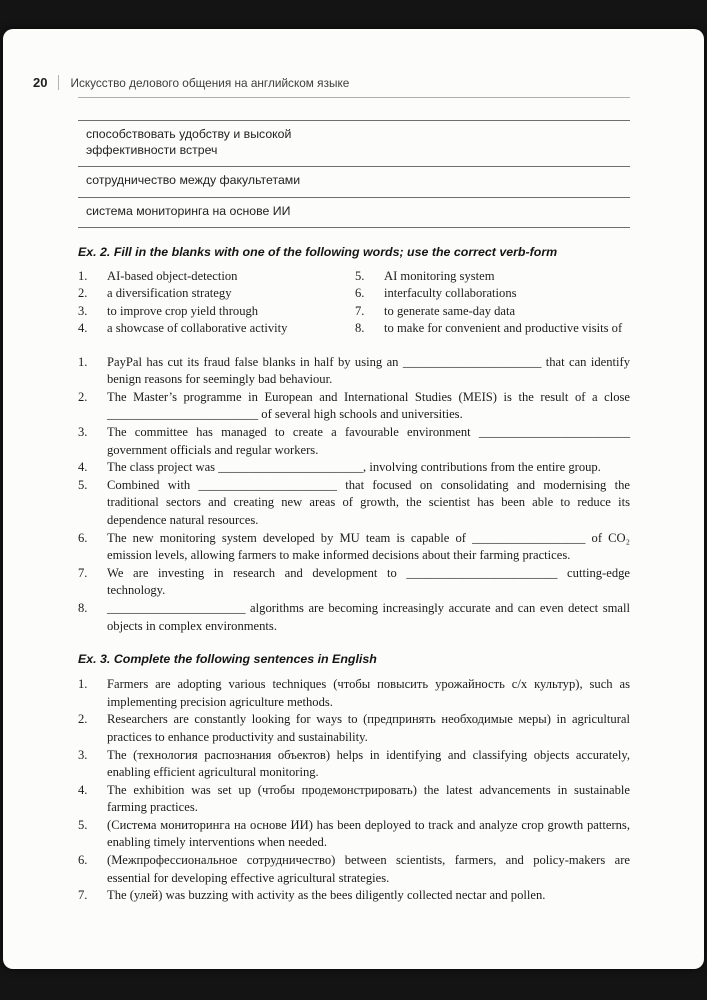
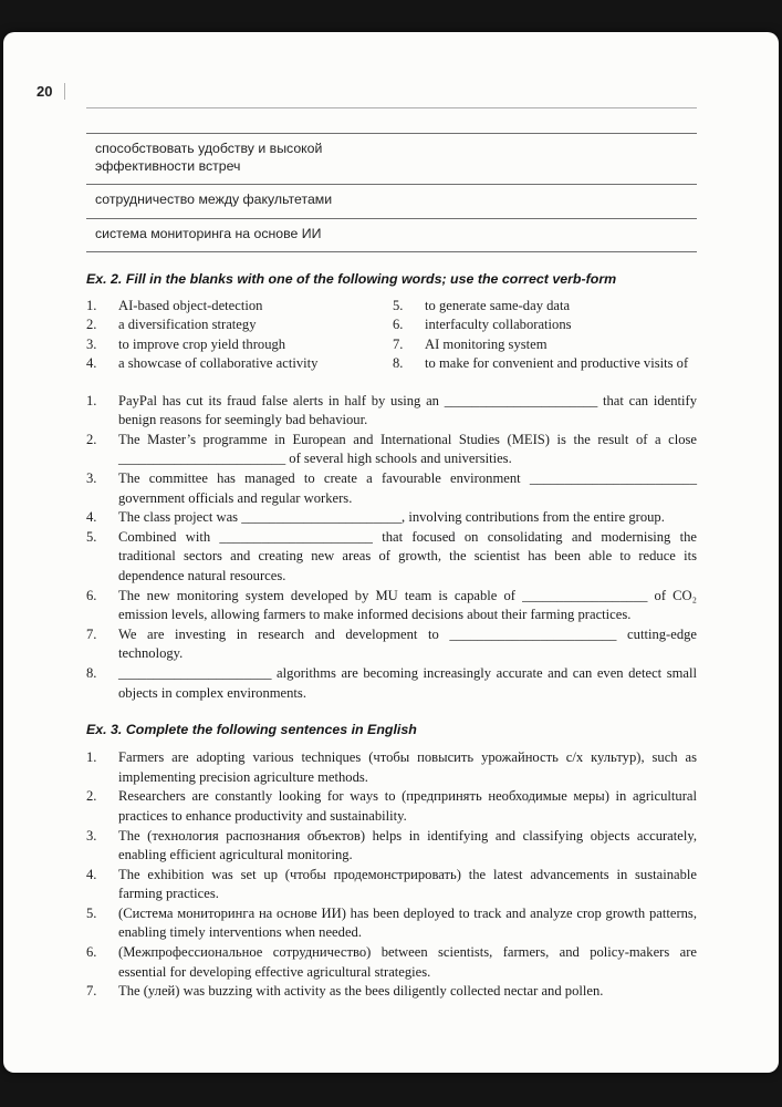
  20
- Искусство делового общения на английском языке
  способствовать удобству и высокой эффективности встреч
  сотрудничество между факультетами
  система мониторинга на основе ИИ
  Ex. 2. Fill in the blanks with one of the following words; use the correct verb-form
  1.
  AI-based object-detection
  5.
- AI monitoring system
+ to generate same-day data
  2.
  a diversification strategy
  6.
  interfaculty collaborations
  3.
  to improve crop yield through
  7.
- to generate same-day data
+ AI monitoring system
  4.
  a showcase of collaborative activity
  8.
  to make for convenient and productive visits of
  1.
- PayPal has cut its fraud false blanks in half by using an ______________________ that can identify benign reasons for seemingly bad behaviour.
+ PayPal has cut its fraud false alerts in half by using an ______________________ that can identify benign reasons for seemingly bad behaviour.
  2.
  The Master’s programme in European and International Studies (MEIS) is the result of a close ________________________ of several high schools and universities.
  3.
  The committee has managed to create a favourable environment ________________________ government officials and regular workers.
  4.
  The class project was _______________________, involving contributions from the entire group.
  5.
  Combined with ______________________ that focused on consolidating and modernising the traditional sectors and creating new areas of growth, the scientist has been able to reduce its dependence natural resources.
  6.
  The new monitoring system developed by MU team is capable of __________________ of CO₂ emission levels, allowing farmers to make informed decisions about their farming practices.
  7.
  We are investing in research and development to ________________________ cutting-edge technology.
  8.
  ______________________ algorithms are becoming increasingly accurate and can even detect small objects in complex environments.
  Ex. 3. Complete the following sentences in English
  1.
  Farmers are adopting various techniques (чтобы повысить урожайность с/х культур), such as implementing precision agriculture methods.
  2.
  Researchers are constantly looking for ways to (предпринять необходимые меры) in agricultural practices to enhance productivity and sustainability.
  3.
  The (технология распознания объектов) helps in identifying and classifying objects accurately, enabling efficient agricultural monitoring.
  4.
  The exhibition was set up (чтобы продемонстрировать) the latest advancements in sustainable farming practices.
  5.
  (Система мониторинга на основе ИИ) has been deployed to track and analyze crop growth patterns, enabling timely interventions when needed.
  6.
  (Межпрофессиональное сотрудничество) between scientists, farmers, and policy-makers are essential for developing effective agricultural strategies.
  7.
  The (улей) was buzzing with activity as the bees diligently collected nectar and pollen.
